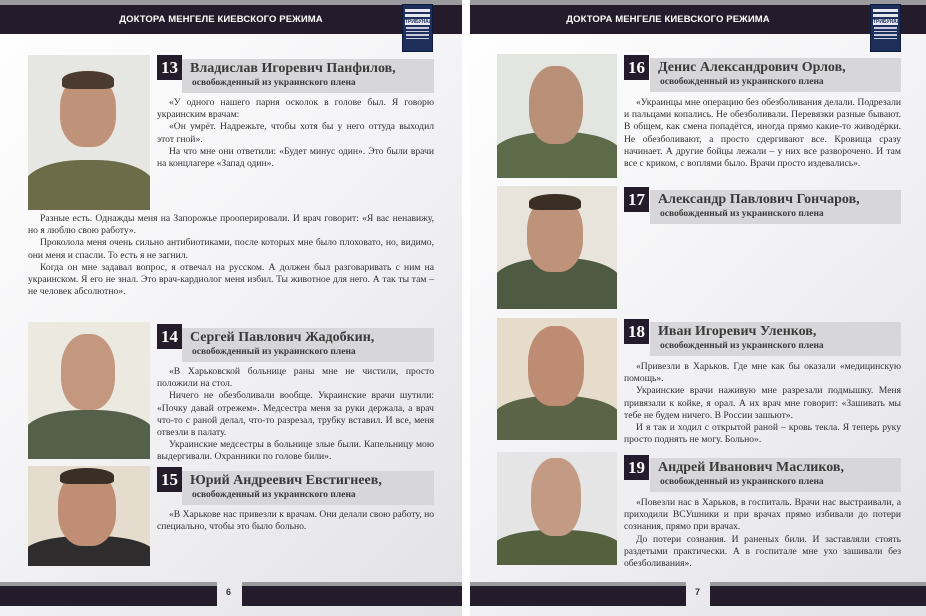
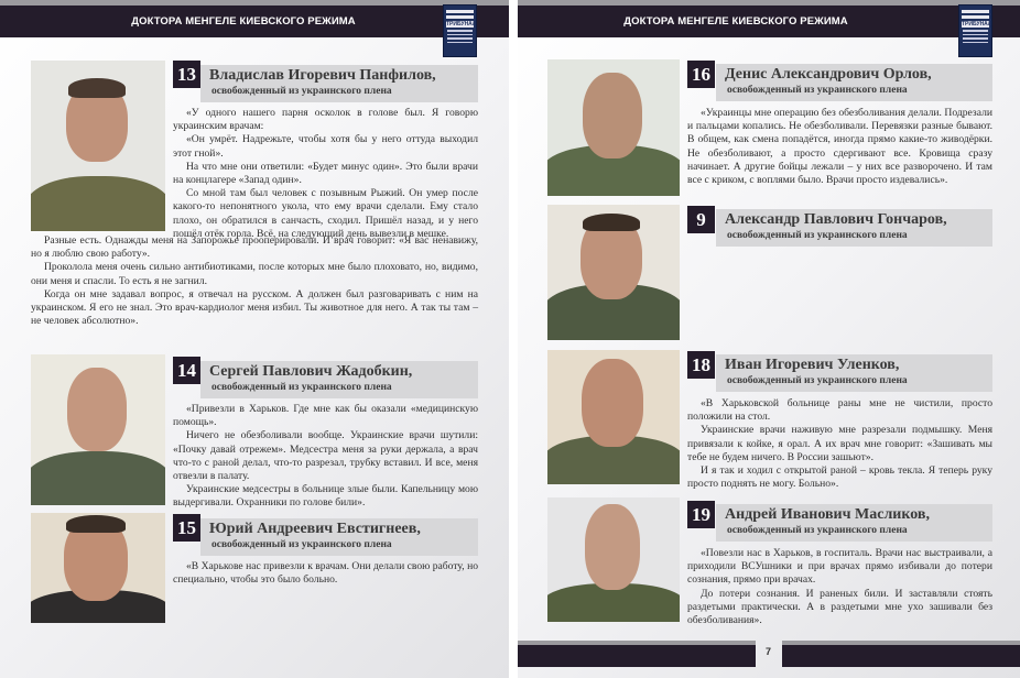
  ДОКТОРА МЕНГЕЛЕ КИЕВСКОГО РЕЖИМА
  Владислав Игоревич Панфилов,
  освобожденный из украинского плена
  13
  «У одного нашего парня осколок в голове был. Я говорю украинским врачам:
  «Он умрёт. Надрежьте, чтобы хотя бы у него оттуда выходил этот гной».
  На что мне они ответили: «Будет минус один». Это были врачи на концлагере «Запад один».
+ Со мной там был человек с позывным Рыжий. Он умер после какого-то непонятного укола, что ему врачи сделали. Ему стало плохо, он обратился в санчасть, сходил. Пришёл назад, и у него пошёл отёк горла. Всё, на следующий день вывезли в мешке.
  Разные есть. Однажды меня на Запорожье прооперировали. И врач говорит: «Я вас ненавижу, но я люблю свою работу».
  Проколола меня очень сильно антибиотиками, после которых мне было плоховато, но, видимо, они меня и спасли. То есть я не загнил.
  Когда он мне задавал вопрос, я отвечал на русском. А должен был разговаривать с ним на украинском. Я его не знал. Это врач-кардиолог меня избил. Ты животное для него. А так ты там – не человек абсолютно».
  Сергей Павлович Жадобкин,
  освобожденный из украинского плена
  14
- «В Харьковской больнице раны мне не чистили, просто положили на стол.
+ «Привезли в Харьков. Где мне как бы оказали «медицинскую помощь».
  Ничего не обезболивали вообще. Украинские врачи шутили: «Почку давай отрежем». Медсестра меня за руки держала, а врач что-то с раной делал, что-то разрезал, трубку вставил. И все, меня отвезли в палату.
  Украинские медсестры в больнице злые были. Капельницу мою выдергивали. Охранники по голове били».
  Юрий Андреевич Евстигнеев,
  освобожденный из украинского плена
  15
  «В Харькове нас привезли к врачам. Они делали свою работу, но специально, чтобы это было больно.
- 6
  ДОКТОРА МЕНГЕЛЕ КИЕВСКОГО РЕЖИМА
  Денис Александрович Орлов,
  освобожденный из украинского плена
  16
  «Украинцы мне операцию без обезболивания делали. Подрезали и пальцами копались. Не обезболивали. Перевязки разные бывают. В общем, как смена попадётся, иногда прямо какие-то живодёрки. Не обезболивают, а просто сдергивают все. Кровища сразу начинает. А другие бойцы лежали – у них все разворочено. И там все с криком, с воплями было. Врачи просто издевались».
  Александр Павлович Гончаров,
  освобожденный из украинского плена
- 17
+ 9
  Иван Игоревич Уленков,
  освобожденный из украинского плена
  18
- «Привезли в Харьков. Где мне как бы оказали «медицинскую помощь».
+ «В Харьковской больнице раны мне не чистили, просто положили на стол.
  Украинские врачи наживую мне разрезали подмышку. Меня привязали к койке, я орал. А их врач мне говорит: «Зашивать мы тебе не будем ничего. В России зашьют».
  И я так и ходил с открытой раной – кровь текла. Я теперь руку просто поднять не могу. Больно».
  Андрей Иванович Масликов,
  освобожденный из украинского плена
  19
  «Повезли нас в Харьков, в госпиталь. Врачи нас выстраивали, а приходили ВСУшники и при врачах прямо избивали до потери сознания, прямо при врачах.
- До потери сознания. И раненых били. И заставляли стоять раздетыми практически. А в госпитале мне ухо зашивали без обезболивания».
+ До потери сознания. И раненых били. И заставляли стоять раздетыми практически. А в раздетыми мне ухо зашивали без обезболивания».
  7
